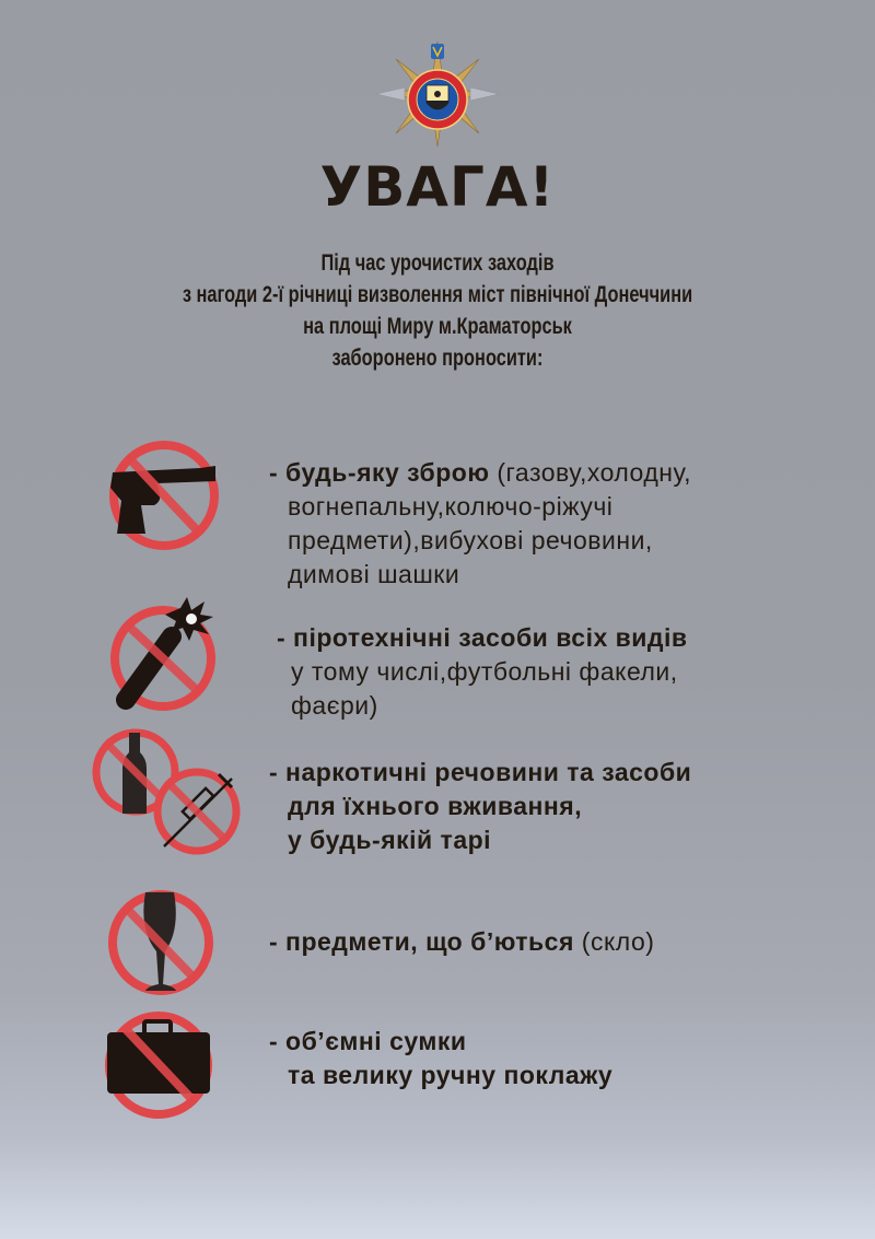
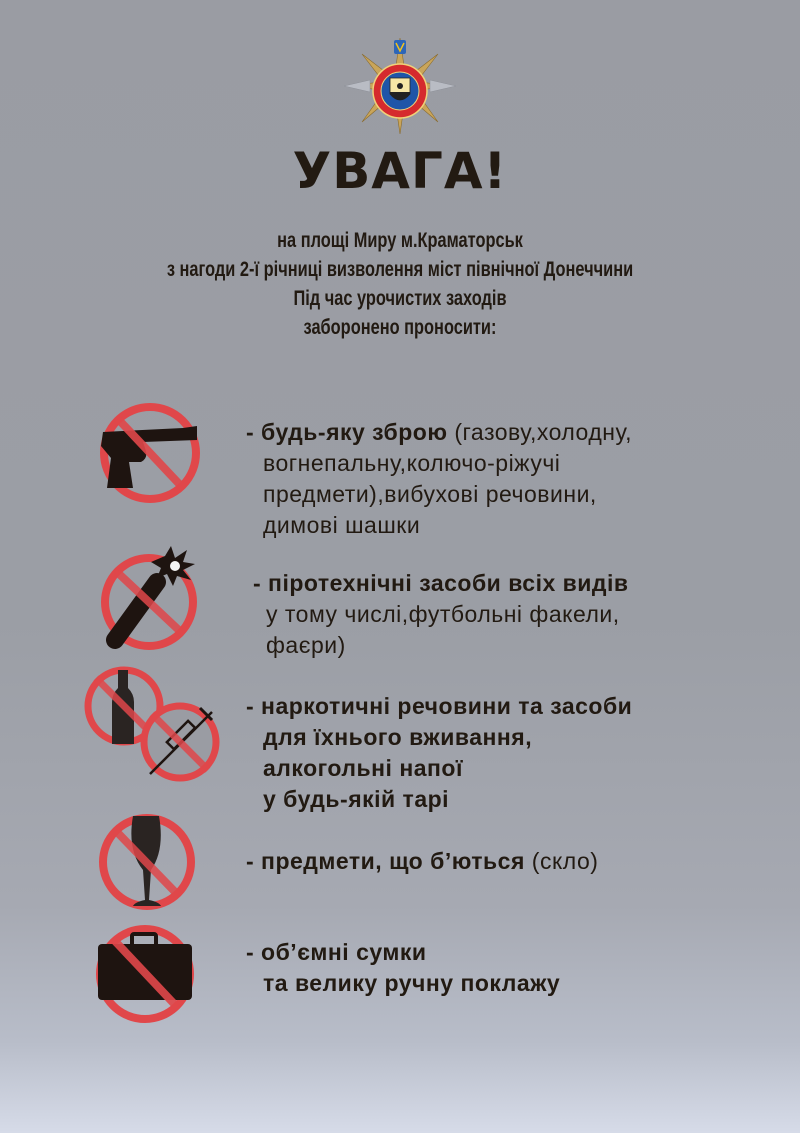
  УВАГА!
- Під час урочистих заходів
+ на площі Миру м.Краматорськ
  з нагоди 2-ї річниці визволення міст північної Донеччини
- на площі Миру м.Краматорськ
+ Під час урочистих заходів
  заборонено проносити:
  - будь-яку зброю (газову,холодну,
  вогнепальну,колючо-ріжучі
  предмети),вибухові речовини,
  димові шашки
  - піротехнічні засоби всіх видів
  у тому числі,футбольні факели,
  фаєри)
  - наркотичні речовини та засоби
  для їхнього вживання,
+ алкогольні напої
  у будь-якій тарі
  - предмети, що б’ються (скло)
  - об’ємні сумки
  та велику ручну поклажу
